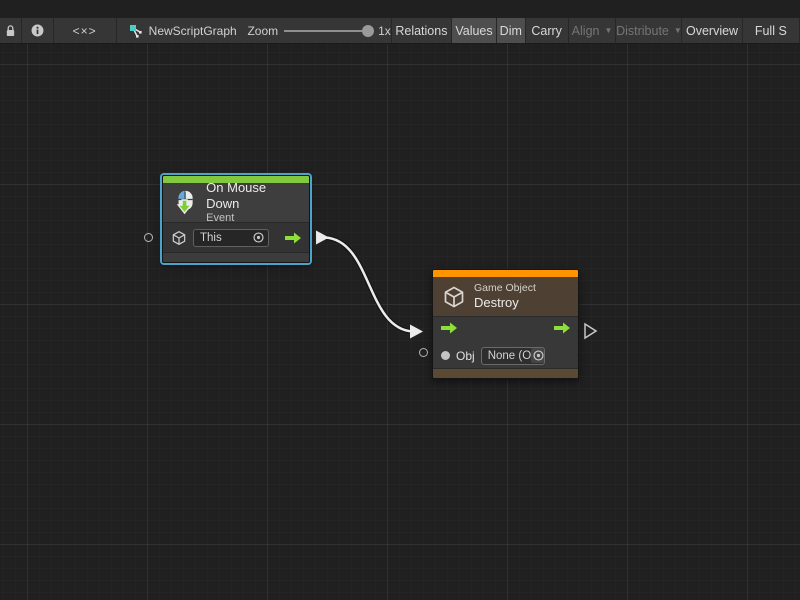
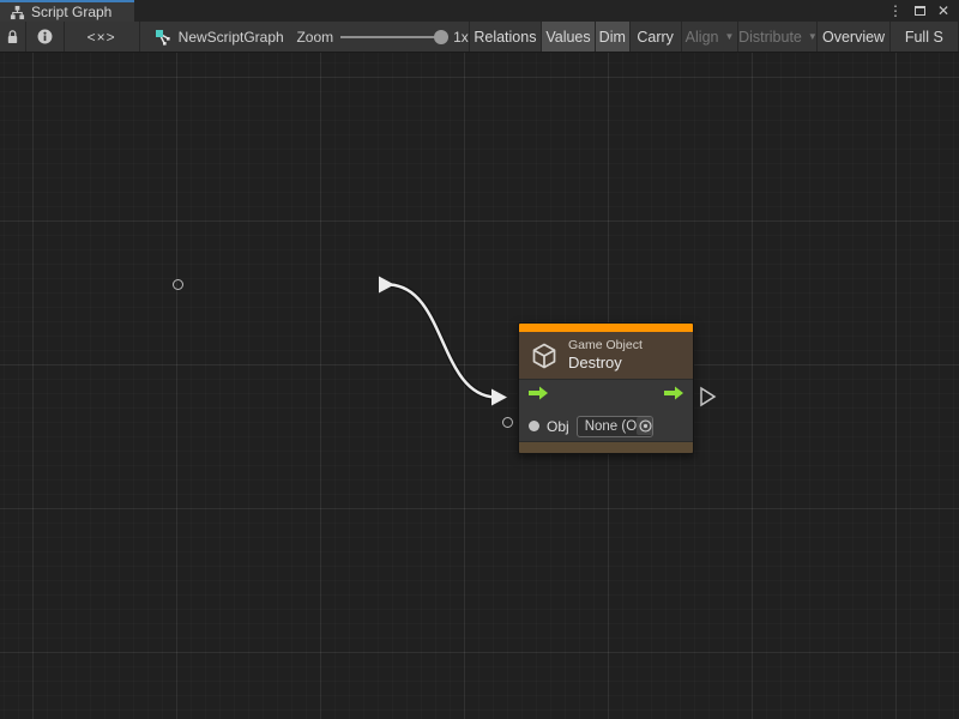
+ Script Graph
+ ⋮
+ ✕
  <×>
  NewScriptGraph
  Zoom
  1x
  Relations
  Values
  Dim
  Carry
  Align
  ▼
  Distribute
  ▼
  Overview
  Full S
- On Mouse Down
- Event
- This
  Game Object
  Destroy
  Obj
  None (O
